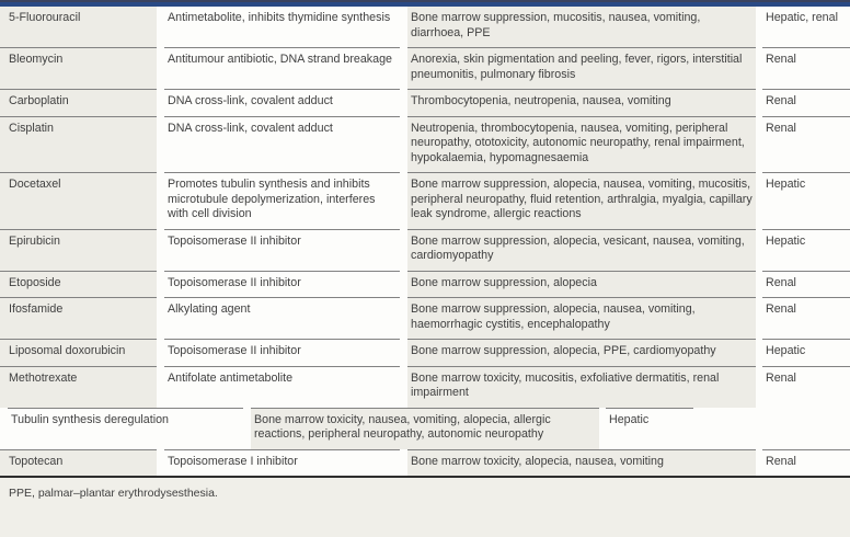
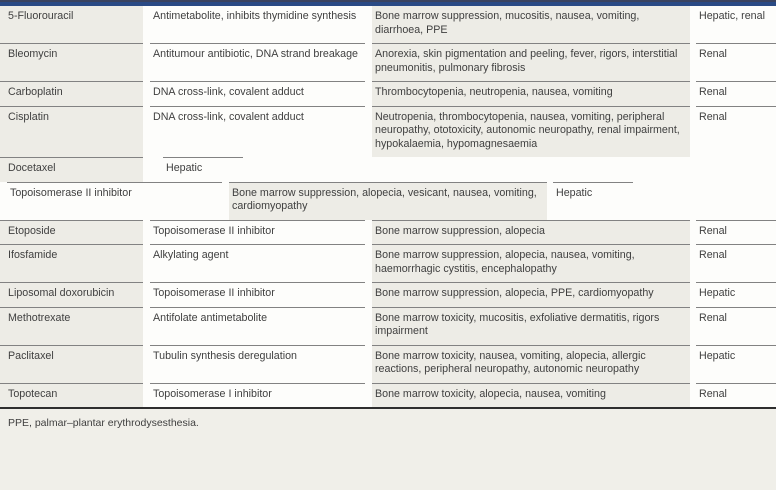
  5-Fluorouracil
  Antimetabolite, inhibits thymidine synthesis
  Bone marrow suppression, mucositis, nausea, vomiting, diarrhoea, PPE
  Hepatic, renal
  Bleomycin
  Antitumour antibiotic, DNA strand breakage
  Anorexia, skin pigmentation and peeling, fever, rigors, interstitial pneumonitis, pulmonary fibrosis
  Renal
  Carboplatin
  DNA cross-link, covalent adduct
  Thrombocytopenia, neutropenia, nausea, vomiting
  Renal
  Cisplatin
  DNA cross-link, covalent adduct
  Neutropenia, thrombocytopenia, nausea, vomiting, peripheral neuropathy, ototoxicity, autonomic neuropathy, renal impairment, hypokalaemia, hypomagnesaemia
  Renal
  Docetaxel
- Promotes tubulin synthesis and inhibits microtubule depolymerization, interferes with cell division
- Bone marrow suppression, alopecia, nausea, vomiting, mucositis, peripheral neuropathy, fluid retention, arthralgia, myalgia, capillary leak syndrome, allergic reactions
  Hepatic
- Epirubicin
  Topoisomerase II inhibitor
  Bone marrow suppression, alopecia, vesicant, nausea, vomiting, cardiomyopathy
  Hepatic
  Etoposide
  Topoisomerase II inhibitor
  Bone marrow suppression, alopecia
  Renal
  Ifosfamide
  Alkylating agent
  Bone marrow suppression, alopecia, nausea, vomiting, haemorrhagic cystitis, encephalopathy
  Renal
  Liposomal doxorubicin
  Topoisomerase II inhibitor
  Bone marrow suppression, alopecia, PPE, cardiomyopathy
  Hepatic
  Methotrexate
  Antifolate antimetabolite
- Bone marrow toxicity, mucositis, exfoliative dermatitis, renal impairment
+ Bone marrow toxicity, mucositis, exfoliative dermatitis, rigors impairment
  Renal
+ Paclitaxel
  Tubulin synthesis deregulation
  Bone marrow toxicity, nausea, vomiting, alopecia, allergic reactions, peripheral neuropathy, autonomic neuropathy
  Hepatic
  Topotecan
  Topoisomerase I inhibitor
  Bone marrow toxicity, alopecia, nausea, vomiting
  Renal
  PPE, palmar–plantar erythrodysesthesia.
